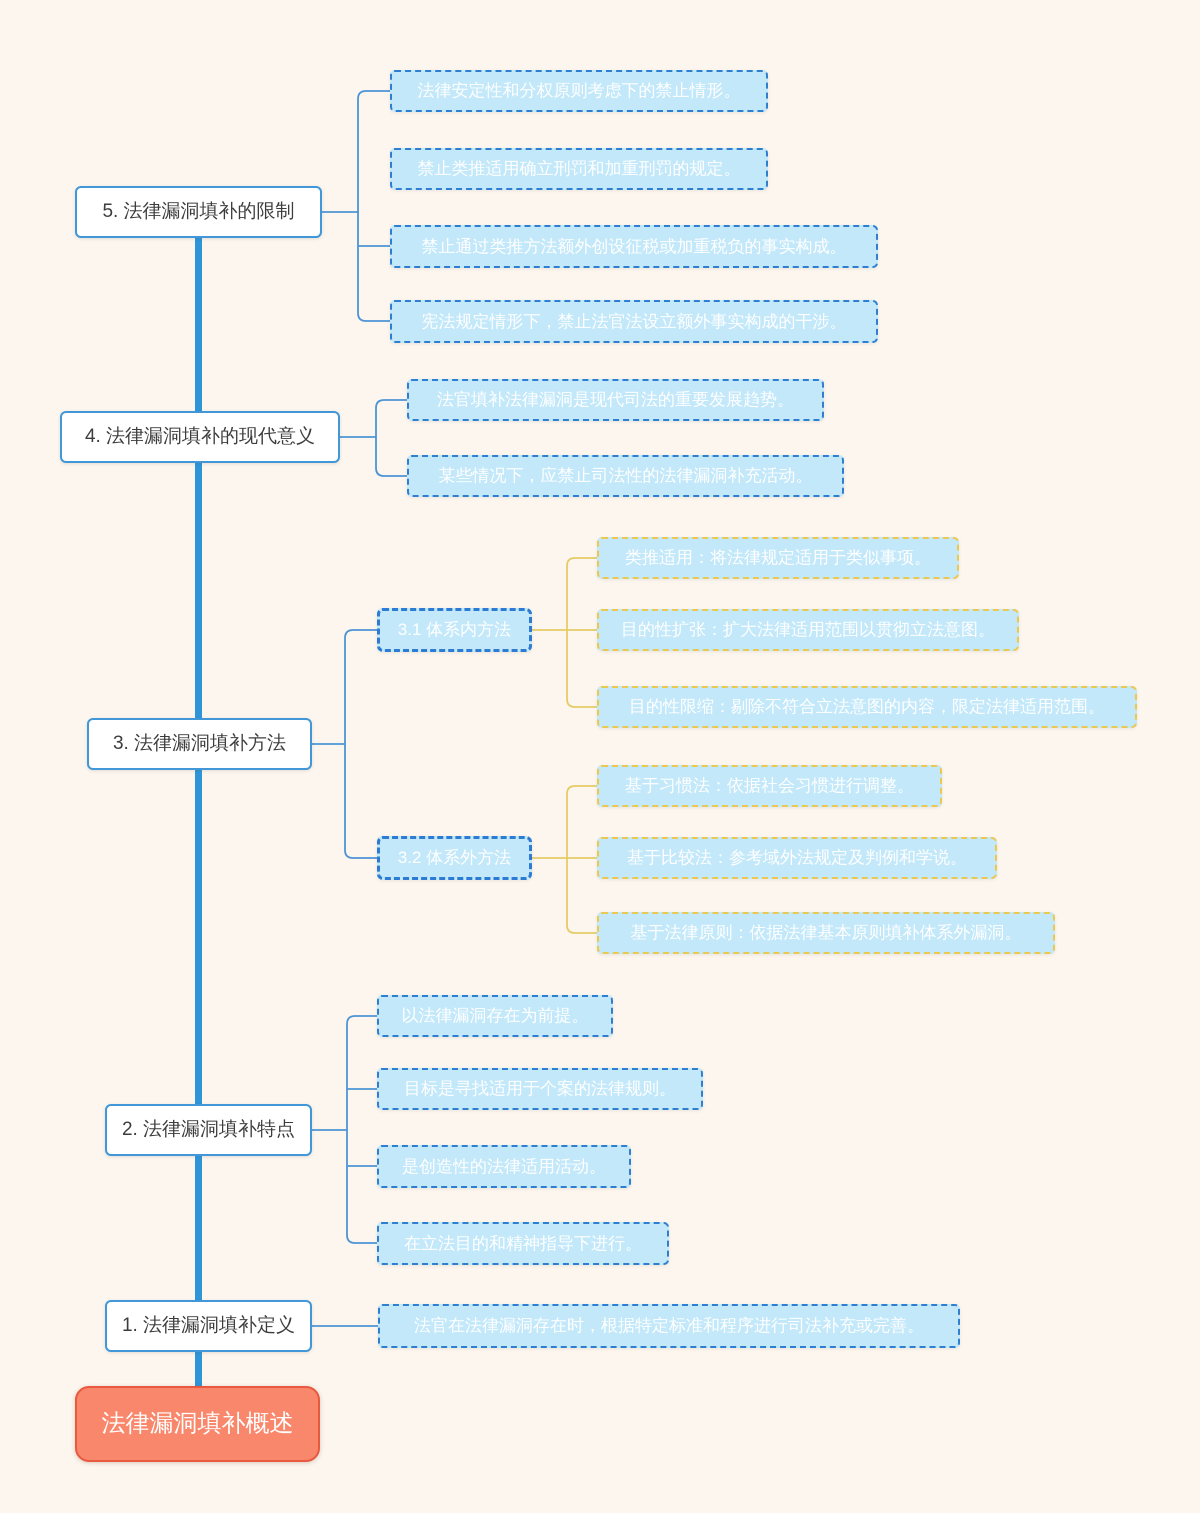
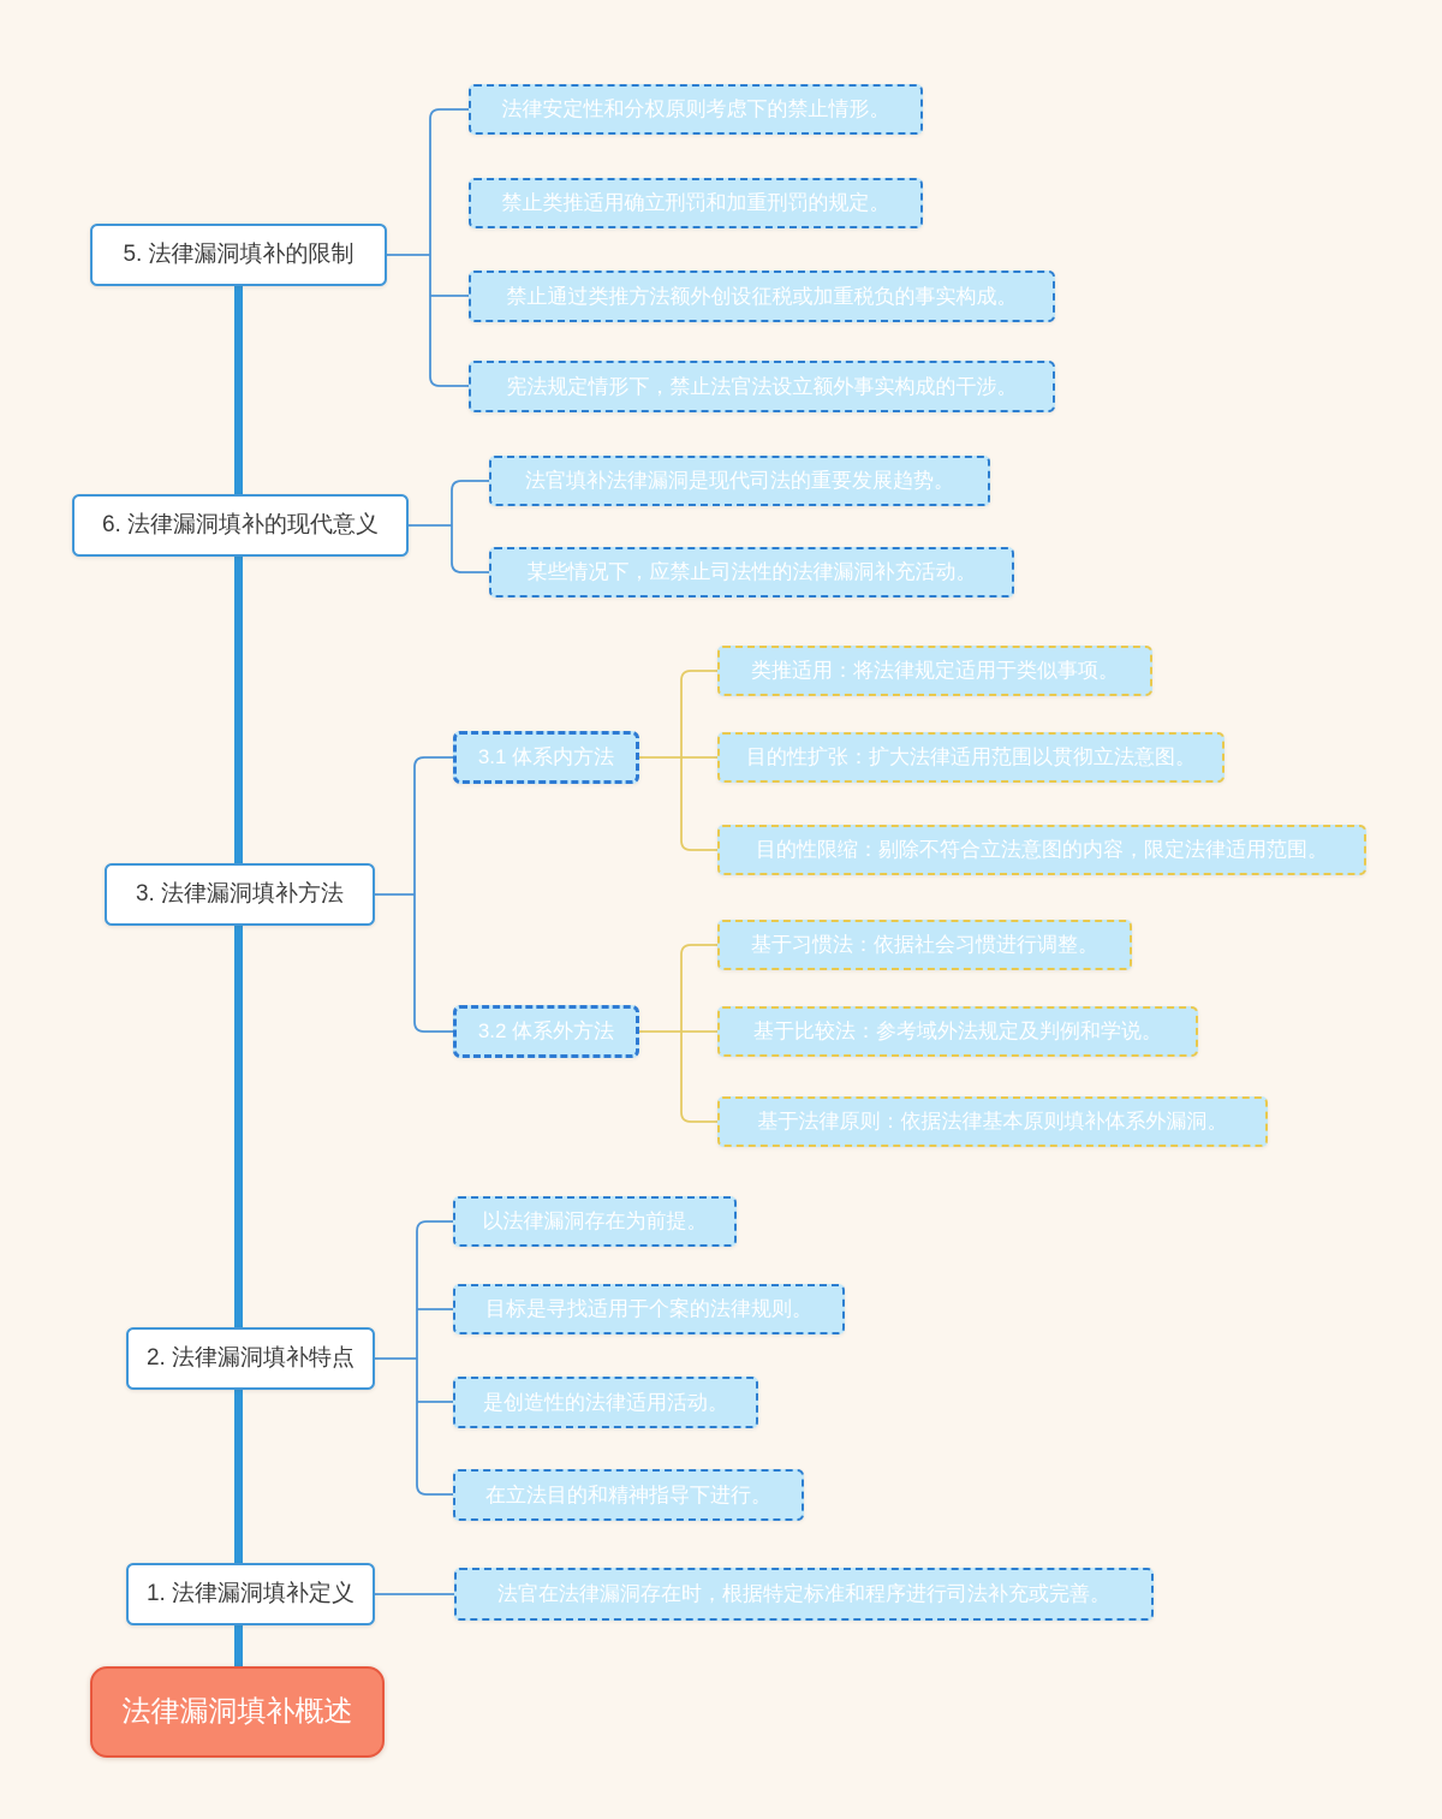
  5. 法律漏洞填补的限制
- 4. 法律漏洞填补的现代意义
+ 6. 法律漏洞填补的现代意义
  3. 法律漏洞填补方法
  2. 法律漏洞填补特点
  1. 法律漏洞填补定义
  法律漏洞填补概述
  法律安定性和分权原则考虑下的禁止情形。
  禁止类推适用确立刑罚和加重刑罚的规定。
  禁止通过类推方法额外创设征税或加重税负的事实构成。
  宪法规定情形下，禁止法官法设立额外事实构成的干涉。
  法官填补法律漏洞是现代司法的重要发展趋势。
  某些情况下，应禁止司法性的法律漏洞补充活动。
  3.1 体系内方法
  3.2 体系外方法
  类推适用：将法律规定适用于类似事项。
  目的性扩张：扩大法律适用范围以贯彻立法意图。
  目的性限缩：剔除不符合立法意图的内容，限定法律适用范围。
  基于习惯法：依据社会习惯进行调整。
  基于比较法：参考域外法规定及判例和学说。
  基于法律原则：依据法律基本原则填补体系外漏洞。
  以法律漏洞存在为前提。
  目标是寻找适用于个案的法律规则。
  是创造性的法律适用活动。
  在立法目的和精神指导下进行。
  法官在法律漏洞存在时，根据特定标准和程序进行司法补充或完善。
